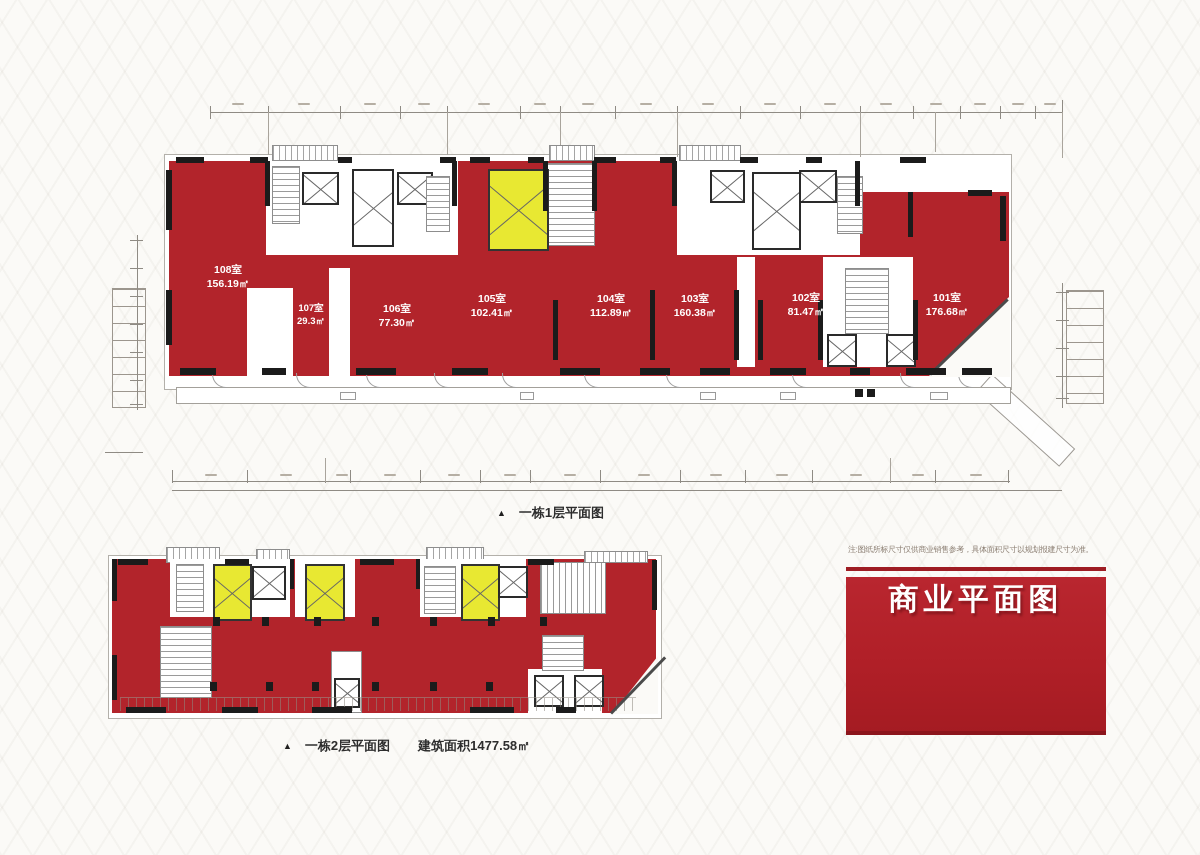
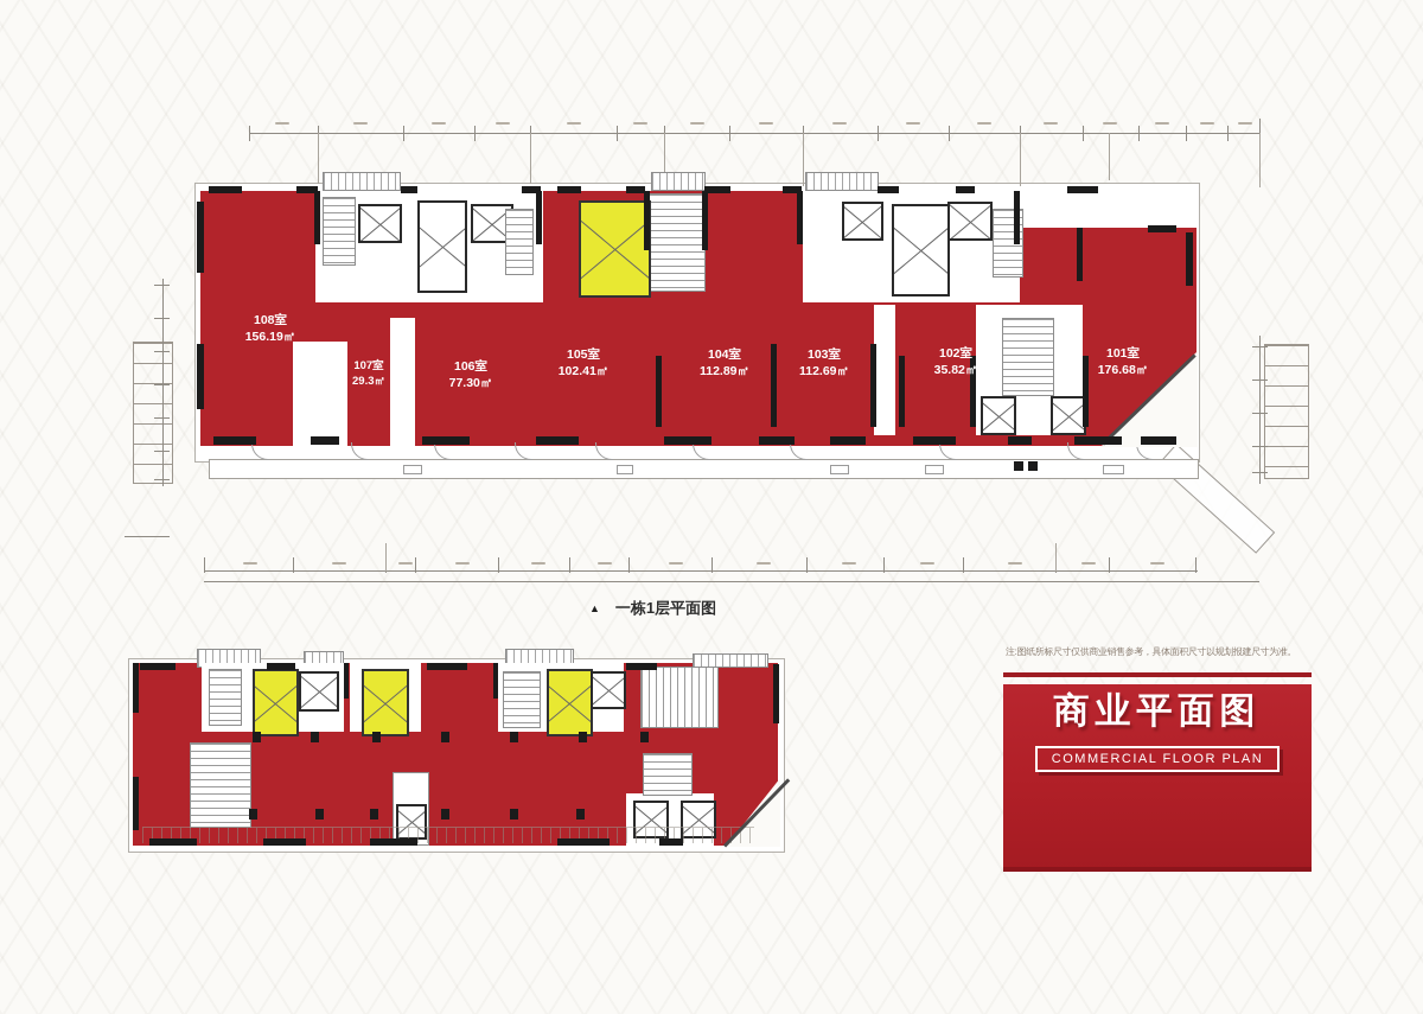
  108室
  156.19㎡
  107室
  29.3㎡
  106室
  77.30㎡
  105室
  102.41㎡
  104室
  112.89㎡
  103室
- 160.38㎡
+ 112.69㎡
  102室
- 81.47㎡
+ 35.82㎡
  101室
  176.68㎡
  ▲ 一栋1层平面图
- ▲ 一栋2层平面图 建筑面积1477.58㎡
  注:图纸所标尺寸仅供商业销售参考，具体面积尺寸以规划报建尺寸为准。
  商业平面图
+ COMMERCIAL FLOOR PLAN
